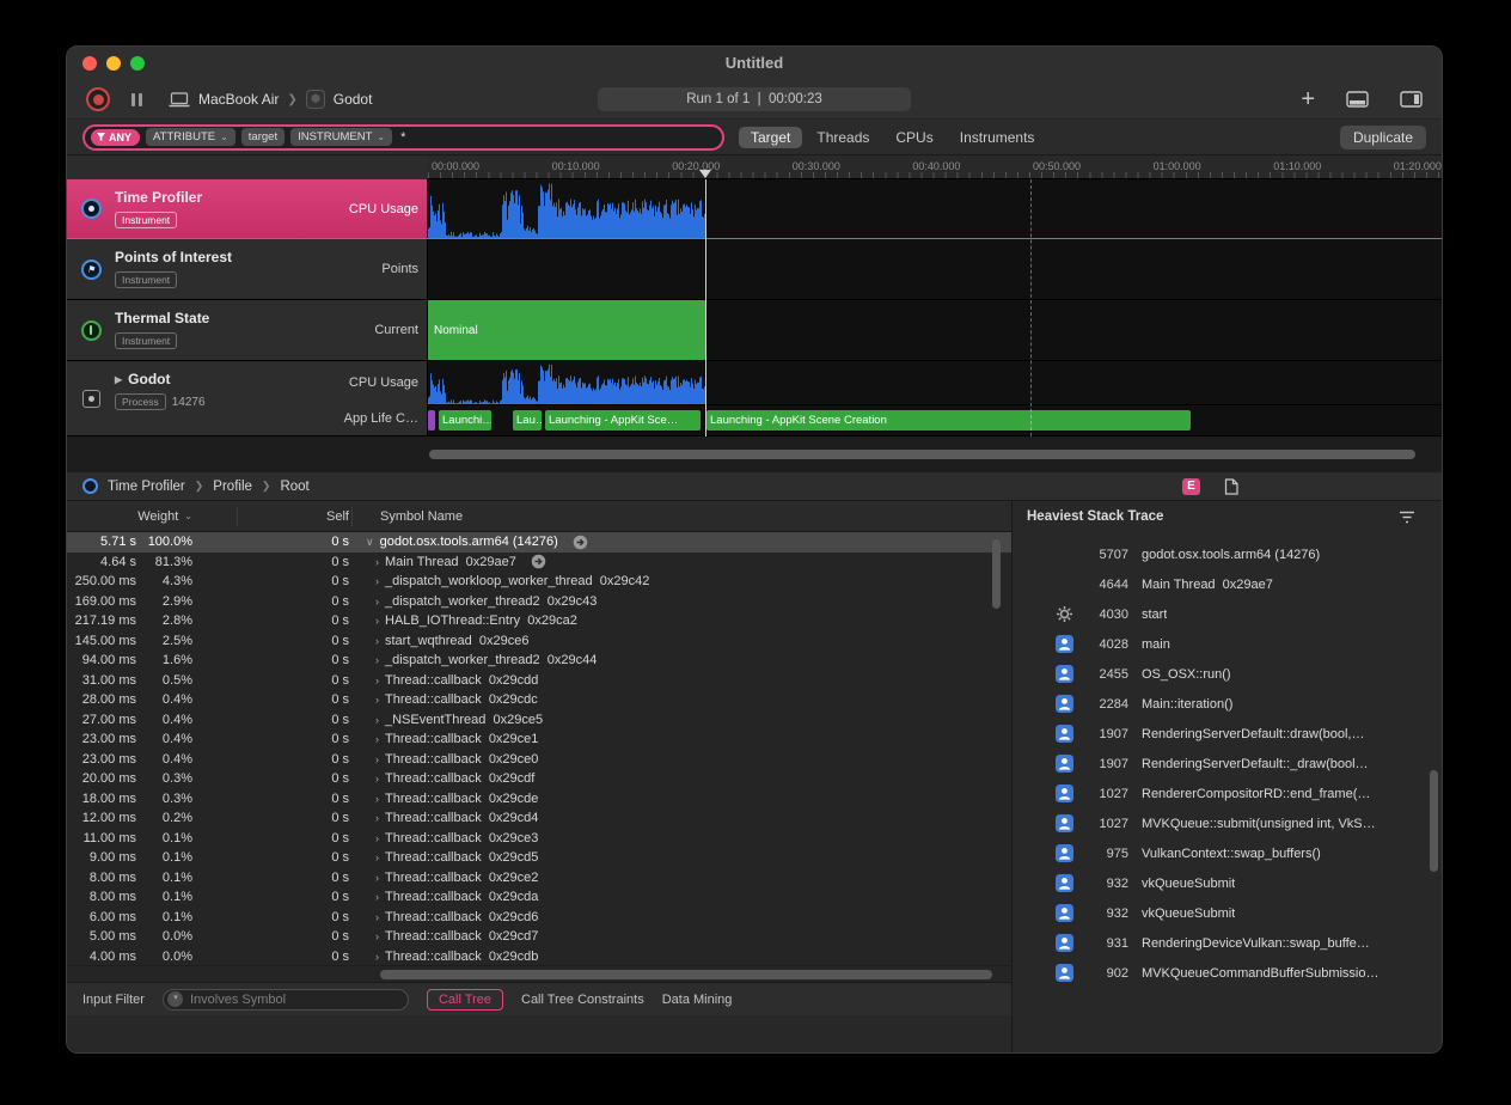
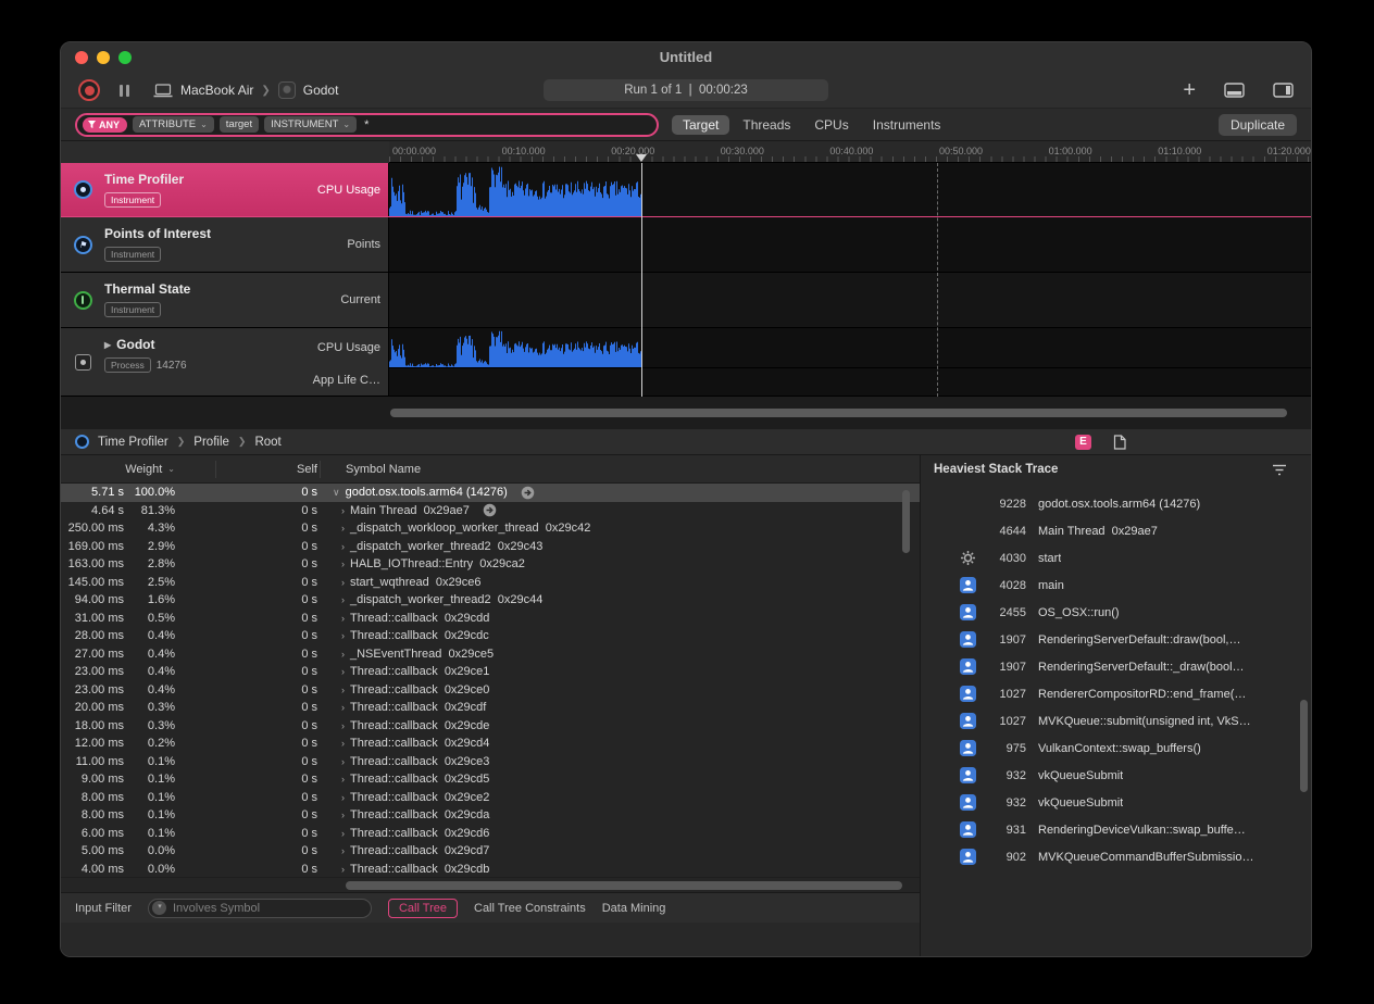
  Untitled
  MacBook Air
  ❯
  Godot
  Run 1 of 1 | 00:00:23
  +
  ANY
  ATTRIBUTE
  ⌄
  target
  INSTRUMENT
  ⌄
  *
  Target
  Threads
  CPUs
  Instruments
  Duplicate
  00:00.000
  00:10.000
  00:20.000
  00:30.000
  00:40.000
  00:50.000
  01:00.000
  01:10.000
  01:20.000
  Time Profiler
  Instrument
  CPU Usage
  ⚑
  Points of Interest
  Instrument
  Points
  Thermal State
  Instrument
  Current
- Nominal
  ▶
  Godot
  Process 14276
  CPU Usage
  App Life C…
- Launchi…
- Lau…
- Launching - AppKit Sce…
- Launching - AppKit Scene Creation
  Time Profiler
  ❯
  Profile
  ❯
  Root
  E
  Weight
  ⌄
  Self
  Symbol Name
  5.71 s
  100.0%
  0 s
  ∨
  godot.osx.tools.arm64 (14276)
  4.64 s
  81.3%
  0 s
  ›
  Main Thread 0x29ae7
  250.00 ms
  4.3%
  0 s
  ›
  _dispatch_workloop_worker_thread 0x29c42
  169.00 ms
  2.9%
  0 s
  ›
  _dispatch_worker_thread2 0x29c43
- 217.19 ms
+ 163.00 ms
  2.8%
  0 s
  ›
  HALB_IOThread::Entry 0x29ca2
  145.00 ms
  2.5%
  0 s
  ›
  start_wqthread 0x29ce6
  94.00 ms
  1.6%
  0 s
  ›
  _dispatch_worker_thread2 0x29c44
  31.00 ms
  0.5%
  0 s
  ›
  Thread::callback 0x29cdd
  28.00 ms
  0.4%
  0 s
  ›
  Thread::callback 0x29cdc
  27.00 ms
  0.4%
  0 s
  ›
  _NSEventThread 0x29ce5
  23.00 ms
  0.4%
  0 s
  ›
  Thread::callback 0x29ce1
  23.00 ms
  0.4%
  0 s
  ›
  Thread::callback 0x29ce0
  20.00 ms
  0.3%
  0 s
  ›
  Thread::callback 0x29cdf
  18.00 ms
  0.3%
  0 s
  ›
  Thread::callback 0x29cde
  12.00 ms
  0.2%
  0 s
  ›
  Thread::callback 0x29cd4
  11.00 ms
  0.1%
  0 s
  ›
  Thread::callback 0x29ce3
  9.00 ms
  0.1%
  0 s
  ›
  Thread::callback 0x29cd5
  8.00 ms
  0.1%
  0 s
  ›
  Thread::callback 0x29ce2
  8.00 ms
  0.1%
  0 s
  ›
  Thread::callback 0x29cda
  6.00 ms
  0.1%
  0 s
  ›
  Thread::callback 0x29cd6
  5.00 ms
  0.0%
  0 s
  ›
  Thread::callback 0x29cd7
  4.00 ms
  0.0%
  0 s
  ›
  Thread::callback 0x29cdb
  Input Filter
  Involves Symbol
  Call Tree
  Call Tree Constraints
  Data Mining
  Heaviest Stack Trace
- 5707
+ 9228
  godot.osx.tools.arm64 (14276)
  4644
  Main Thread 0x29ae7
  4030
  start
  4028
  main
  2455
  OS_OSX::run()
- 2284
- Main::iteration()
  1907
  RenderingServerDefault::draw(bool,…
  1907
  RenderingServerDefault::_draw(bool…
  1027
  RendererCompositorRD::end_frame(…
  1027
  MVKQueue::submit(unsigned int, VkS…
  975
  VulkanContext::swap_buffers()
  932
  vkQueueSubmit
  932
  vkQueueSubmit
  931
  RenderingDeviceVulkan::swap_buffe…
  902
  MVKQueueCommandBufferSubmissio…
